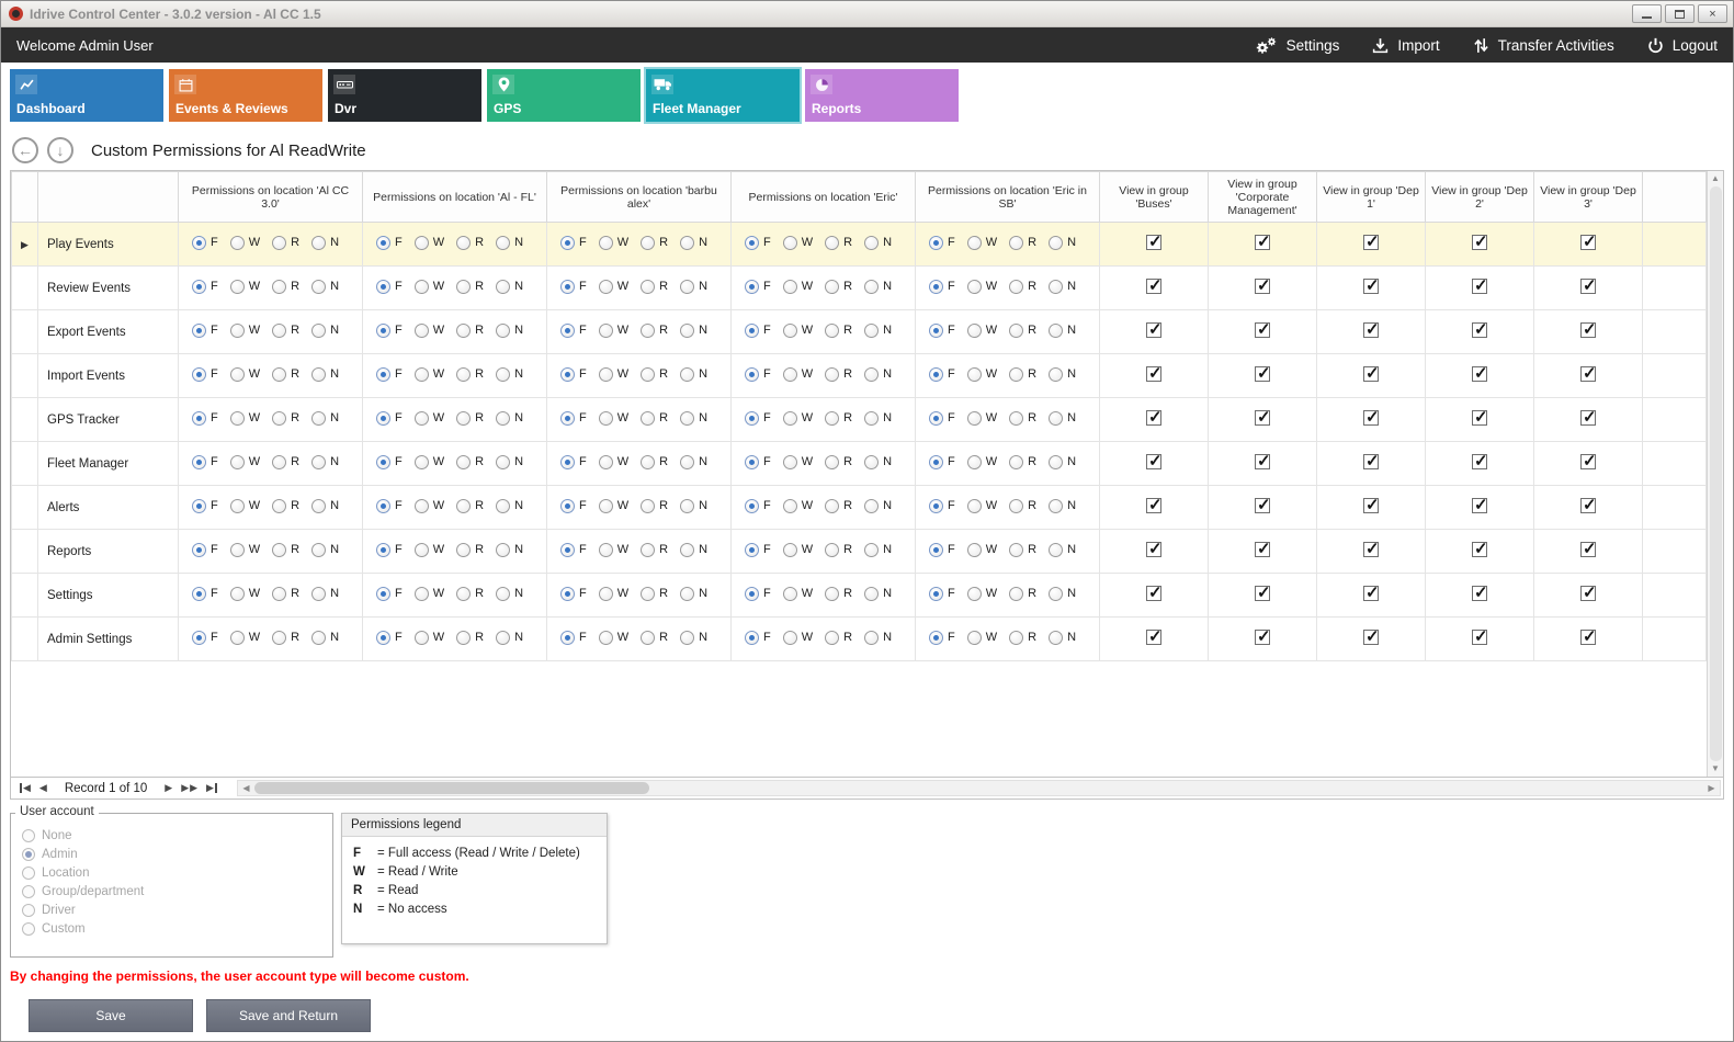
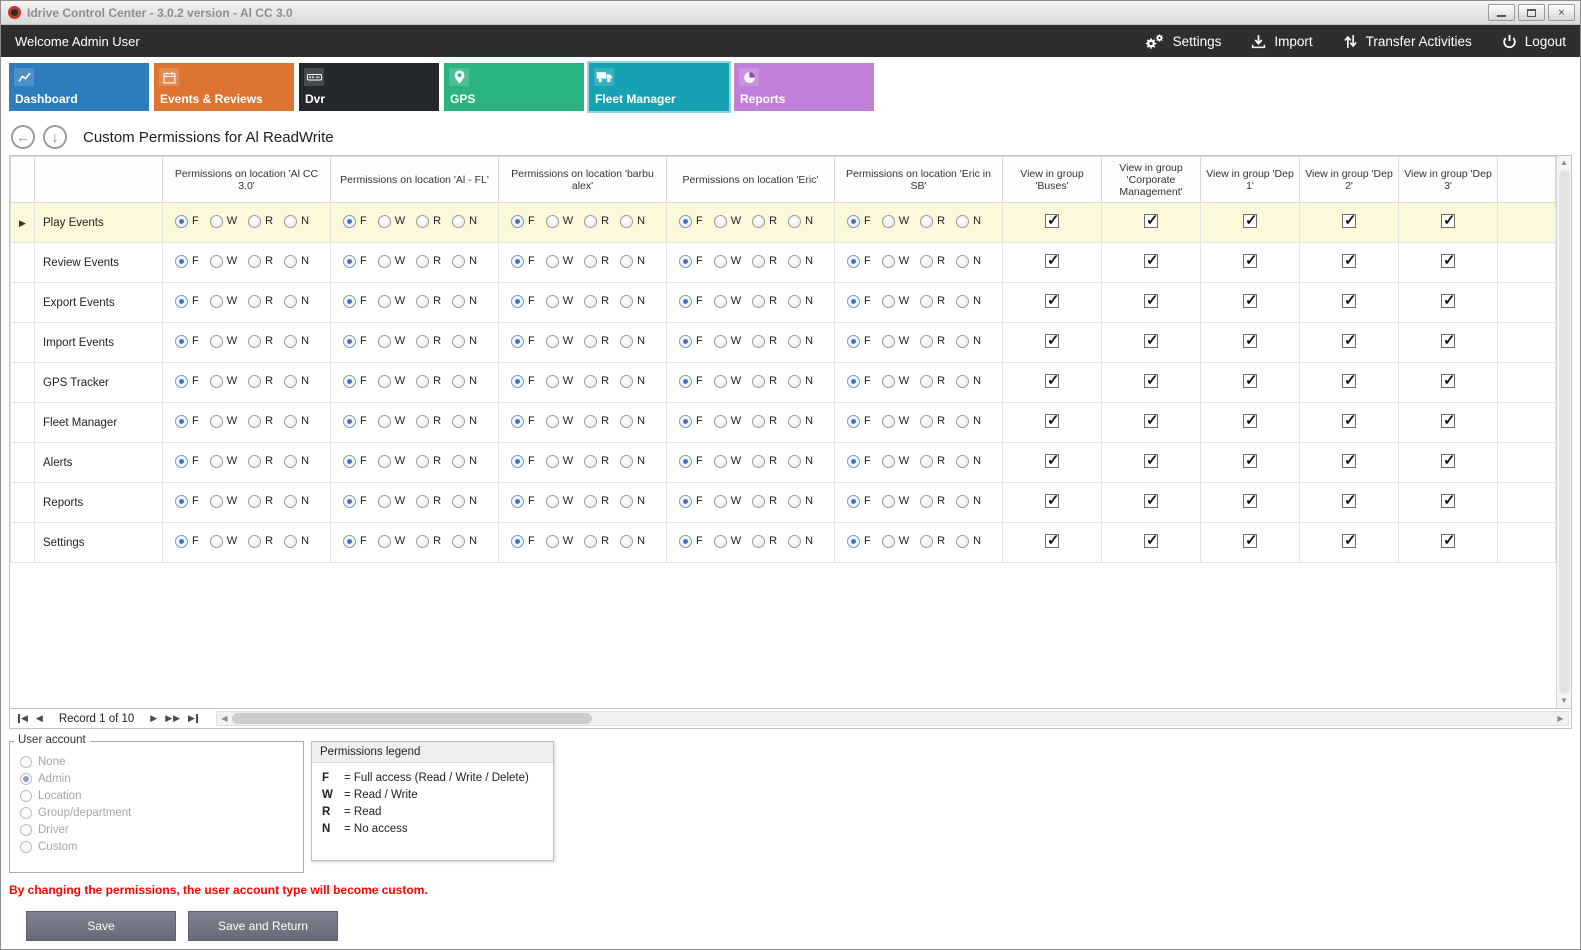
- Idrive Control Center - 3.0.2 version - Al CC 1.5
+ Idrive Control Center - 3.0.2 version - Al CC 3.0
  ×
  Welcome Admin User
  Settings
  Import
  Transfer Activities
  Logout
  Dashboard
  Events & Reviews
  Dvr
  GPS
  Fleet Manager
  Reports
  ←
  ↓
  Custom Permissions for Al ReadWrite
  		Permissions on location 'Al CC 3.0'	Permissions on location 'Al - FL'	Permissions on location 'barbu alex'	Permissions on location 'Eric'	Permissions on location 'Eric in SB'	View in group 'Buses'	View in group 'Corporate Management'	View in group 'Dep 1'	View in group 'Dep 2'	View in group 'Dep 3'
  ▶	Play Events	F W R N	F W R N	F W R N	F W R N	F W R N
  	Review Events	F W R N	F W R N	F W R N	F W R N	F W R N
  	Export Events	F W R N	F W R N	F W R N	F W R N	F W R N
  	Import Events	F W R N	F W R N	F W R N	F W R N	F W R N
  	GPS Tracker	F W R N	F W R N	F W R N	F W R N	F W R N
  	Fleet Manager	F W R N	F W R N	F W R N	F W R N	F W R N
  	Alerts	F W R N	F W R N	F W R N	F W R N	F W R N
  	Reports	F W R N	F W R N	F W R N	F W R N	F W R N
  	Settings	F W R N	F W R N	F W R N	F W R N	F W R N
- 	Admin Settings	F W R N	F W R N	F W R N	F W R N	F W R N
  ▲
  ▼
  ◀
  ◀
  Record 1 of 10
  ▶
  ▶
  ▶
  ▶
  ◀
  ▶
  User account
  None
  Admin
  Location
  Group/department
  Driver
  Custom
  Permissions legend
  F
  = Full access (Read / Write / Delete)
  W
  = Read / Write
  R
  = Read
  N
  = No access
  By changing the permissions, the user account type will become custom.
  Save
  Save and Return
